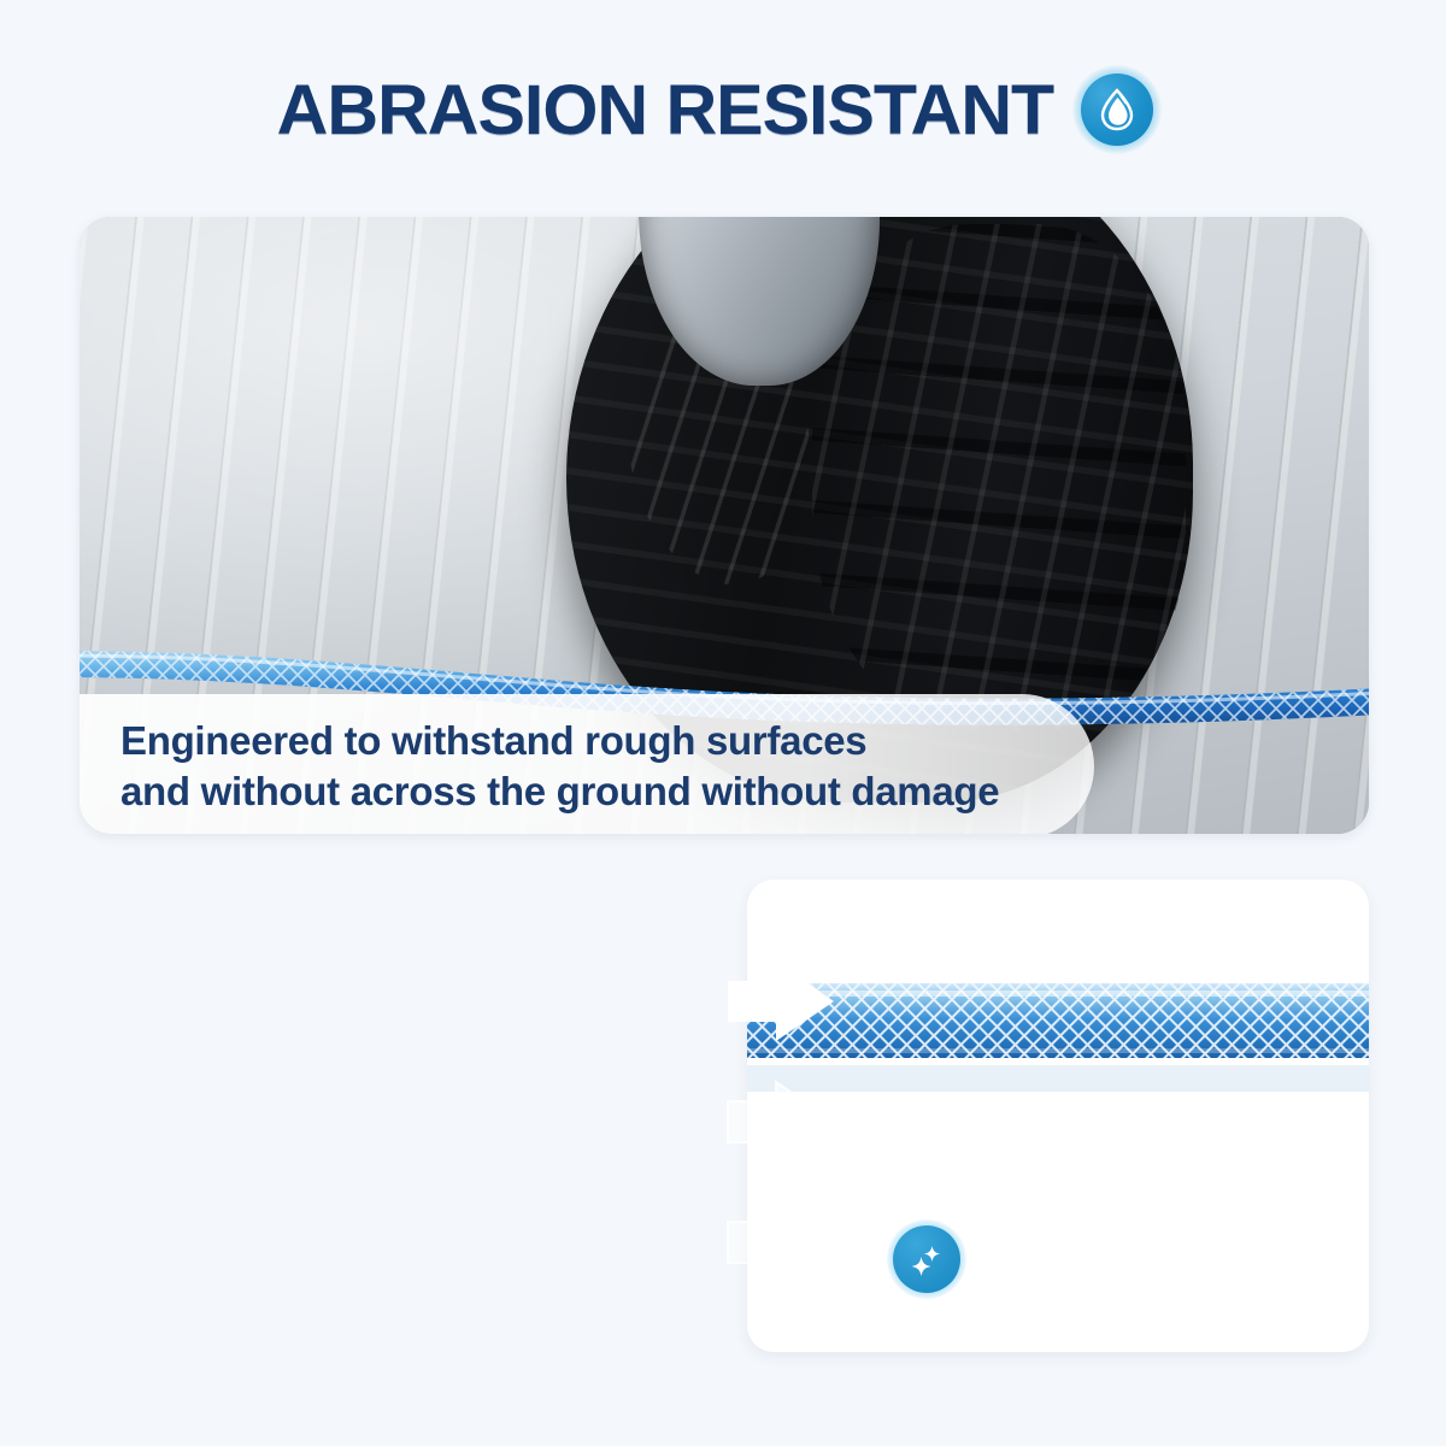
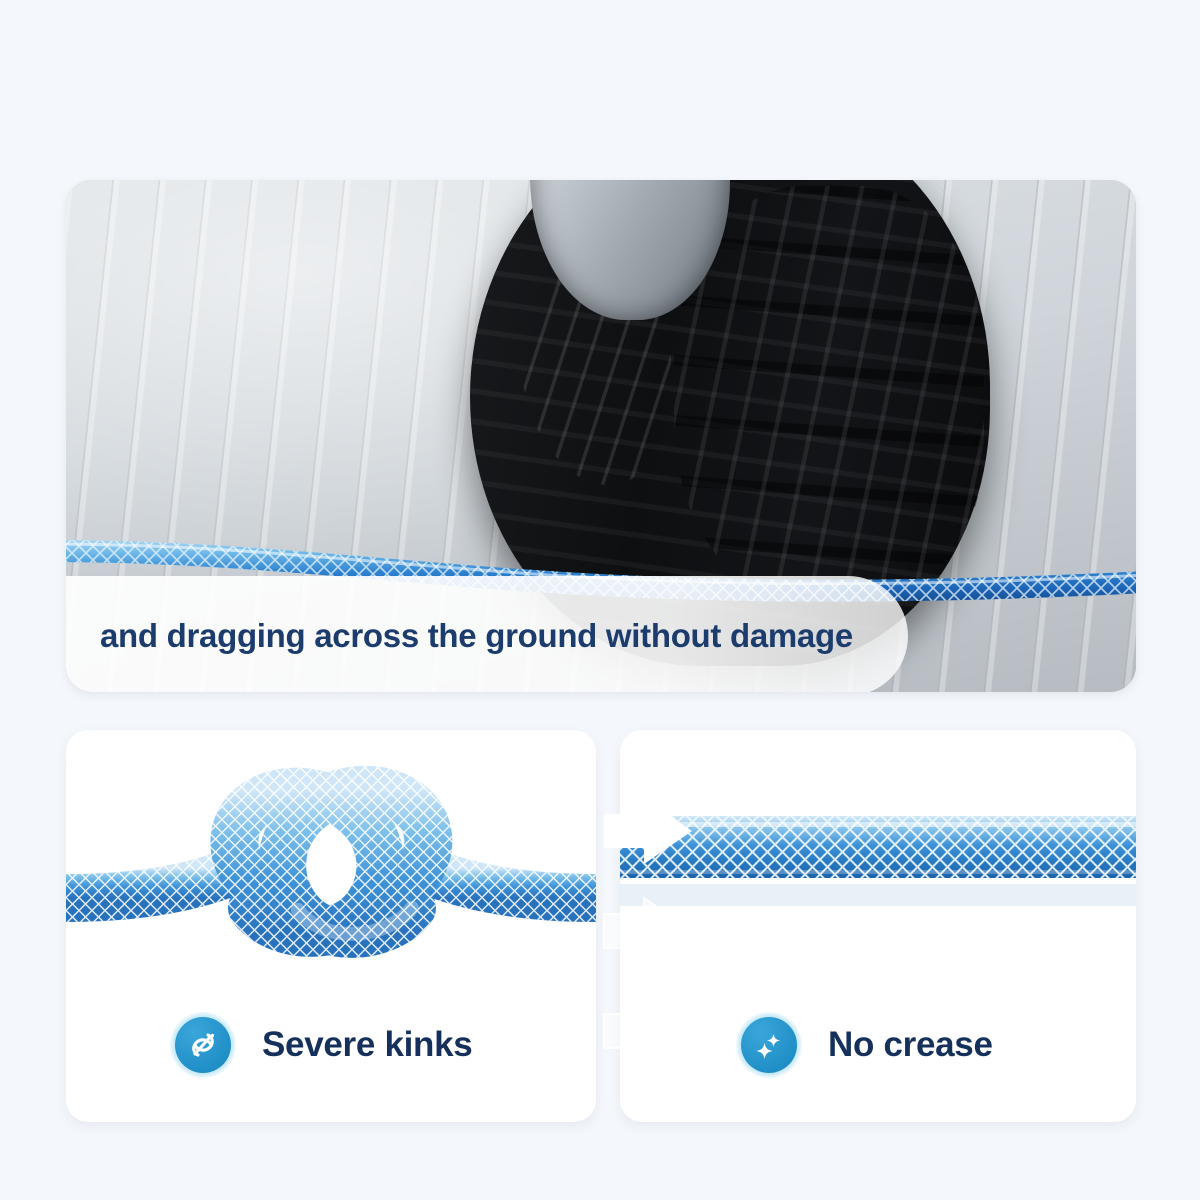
- ABRASION RESISTANT
- Engineered to withstand rough surfaces
- and without across the ground without damage
+ and dragging across the ground without damage
+ Severe kinks
+ No crease
